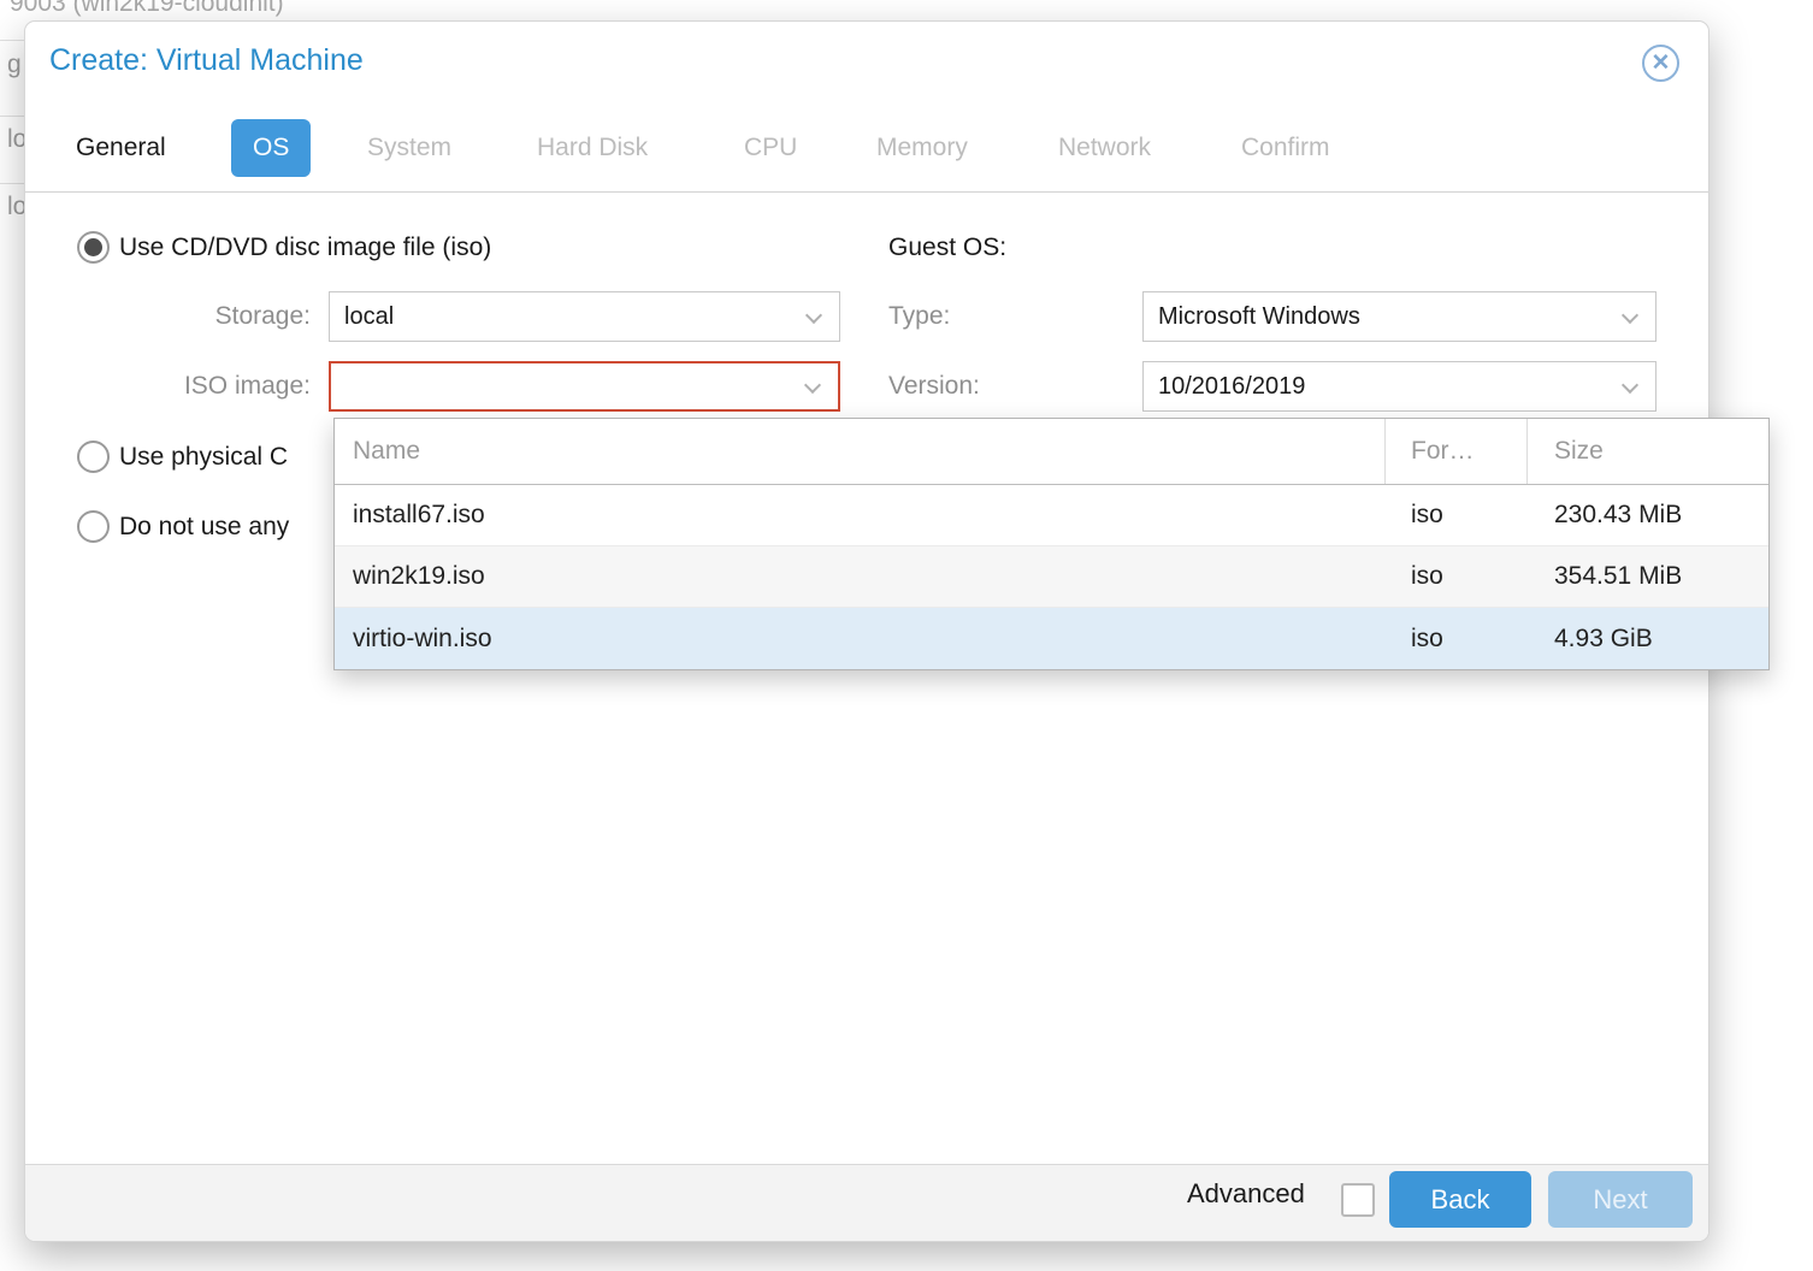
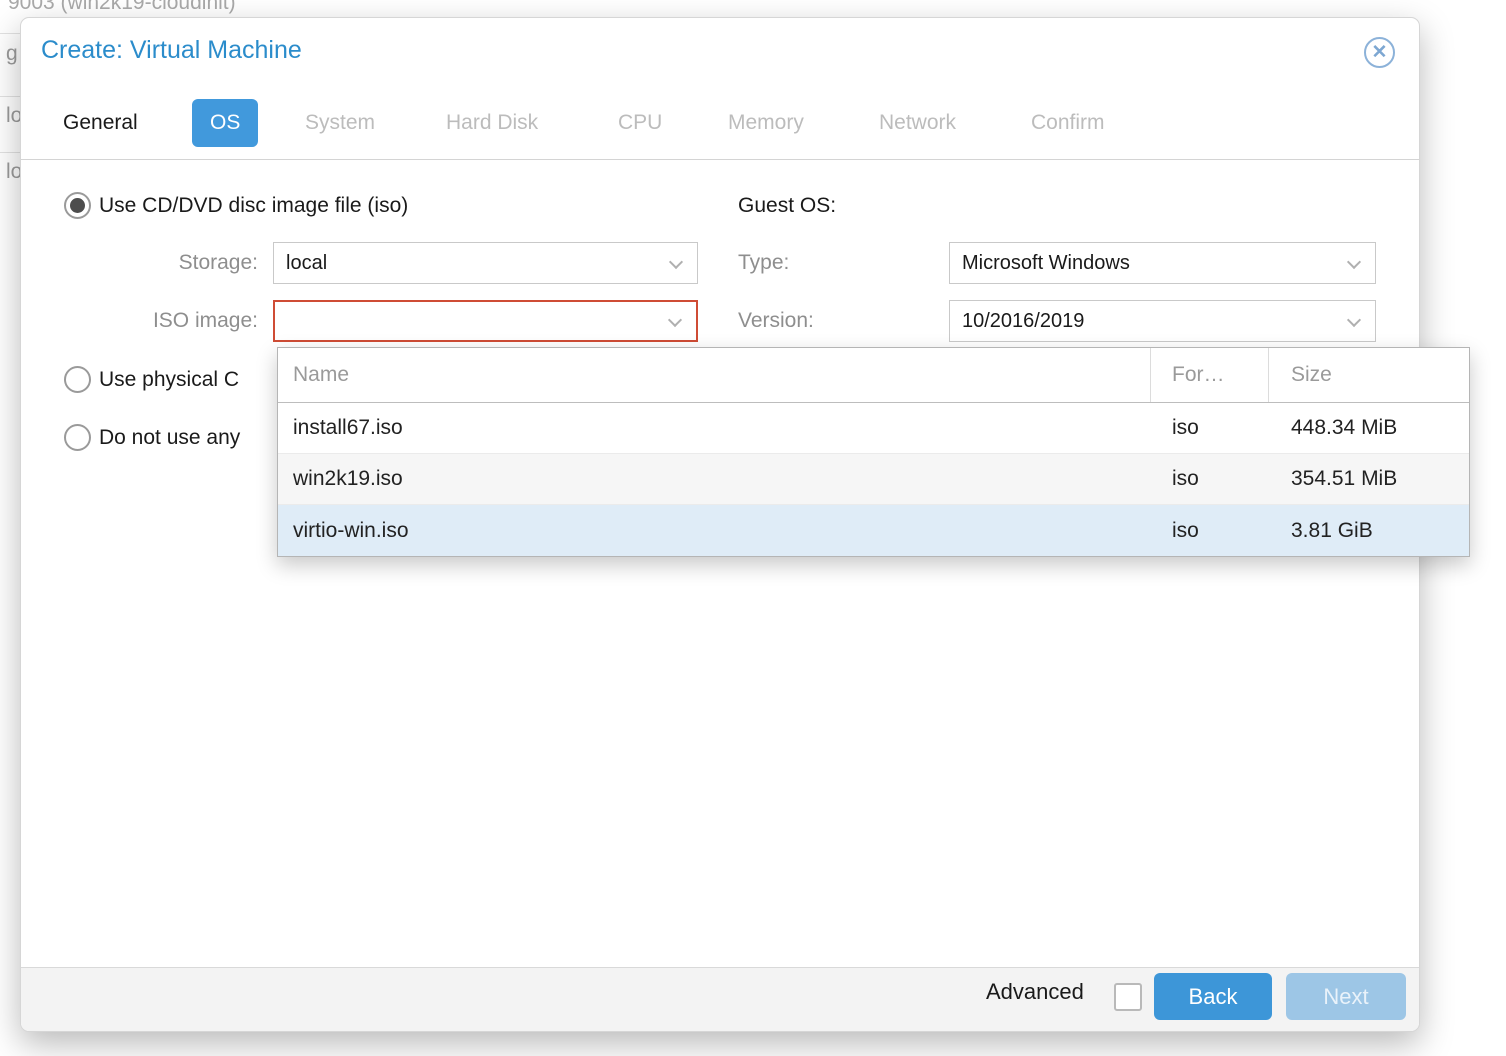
  9003 (win2k19-cloudinit)
  g
  lo
  lo
  Create: Virtual Machine
  ✕
  General
  OS
  System
  Hard Disk
  CPU
  Memory
  Network
  Confirm
  Use CD/DVD disc image file (iso)
  Storage:
  local
  ISO image:
  Use physical C
  Do not use any
  Guest OS:
  Type:
  Microsoft Windows
  Version:
  10/2016/2019
  Advanced
  Back
  Next
  Name
  For…
  Size
  install67.iso
  iso
- 230.43 MiB
+ 448.34 MiB
  win2k19.iso
  iso
  354.51 MiB
  virtio-win.iso
  iso
- 4.93 GiB
+ 3.81 GiB
